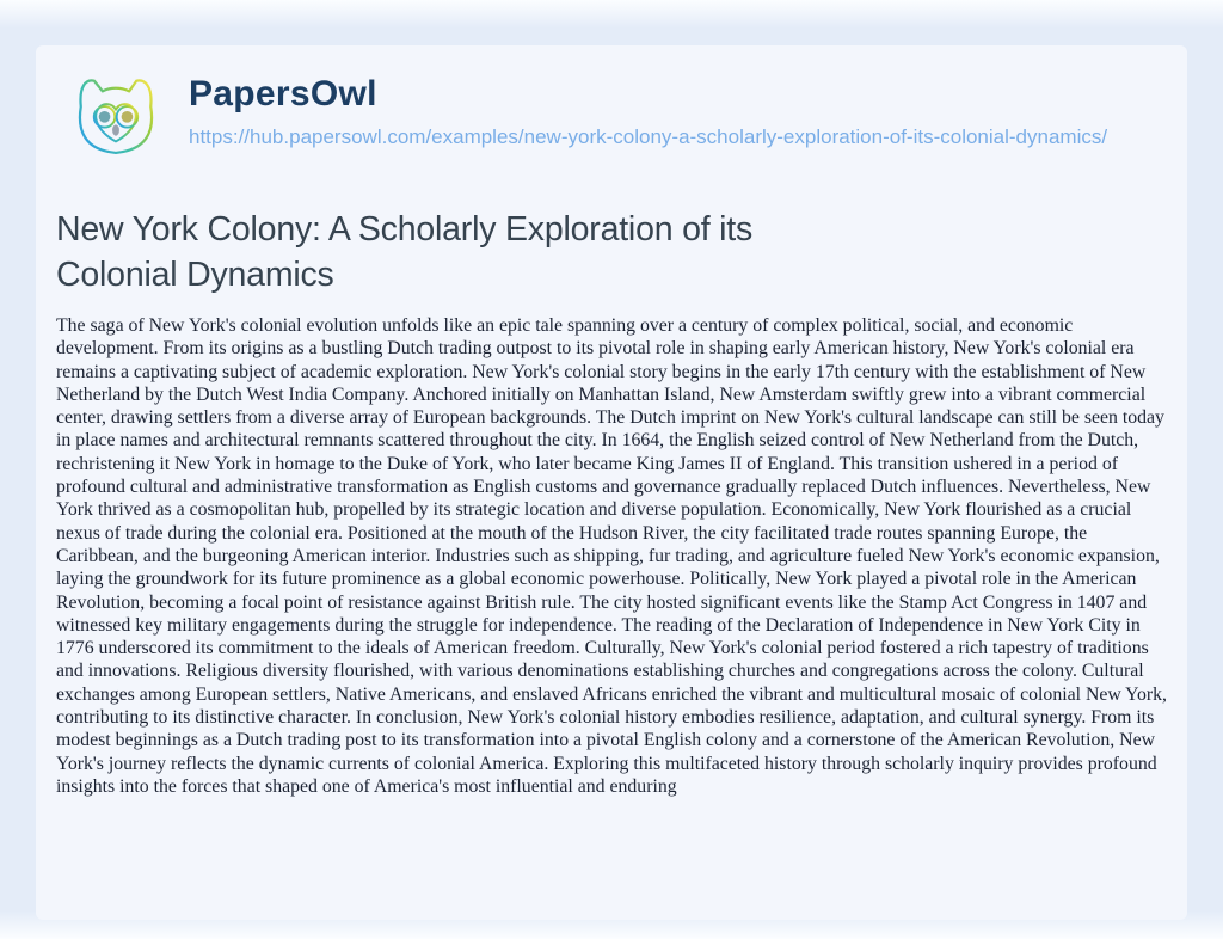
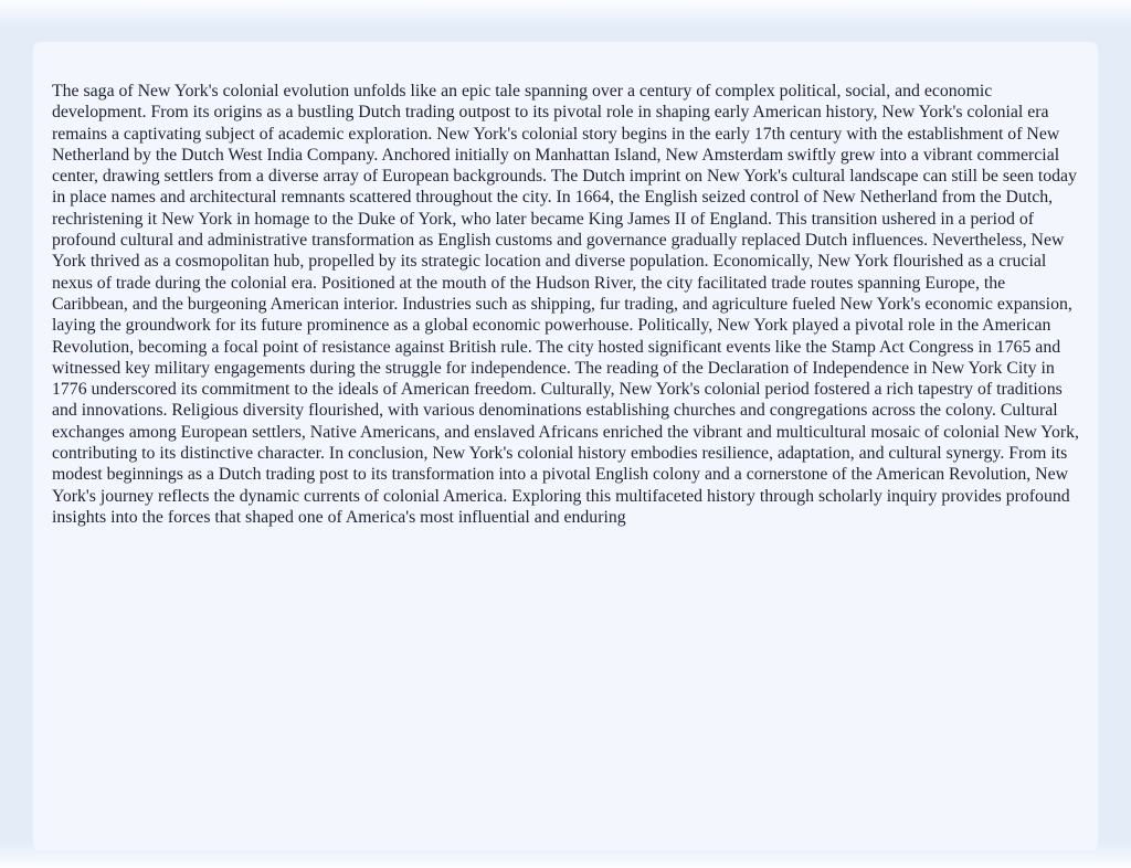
- PapersOwl
- https://hub.papersowl.com/examples/new-york-colony-a-scholarly-exploration-of-its-colonial-dynamics/
- New York Colony: A Scholarly Exploration of its Colonial Dynamics
- The saga of New York's colonial evolution unfolds like an epic tale spanning over a century of complex political, social, and economic development. From its origins as a bustling Dutch trading outpost to its pivotal role in shaping early American history, New York's colonial era remains a captivating subject of academic exploration. New York's colonial story begins in the early 17th century with the establishment of New Netherland by the Dutch West India Company. Anchored initially on Manhattan Island, New Amsterdam swiftly grew into a vibrant commercial center, drawing settlers from a diverse array of European backgrounds. The Dutch imprint on New York's cultural landscape can still be seen today in place names and architectural remnants scattered throughout the city. In 1664, the English seized control of New Netherland from the Dutch, rechristening it New York in homage to the Duke of York, who later became King James II of England. This transition ushered in a period of profound cultural and administrative transformation as English customs and governance gradually replaced Dutch influences. Nevertheless, New York thrived as a cosmopolitan hub, propelled by its strategic location and diverse population. Economically, New York flourished as a crucial nexus of trade during the colonial era. Positioned at the mouth of the Hudson River, the city facilitated trade routes spanning Europe, the Caribbean, and the burgeoning American interior. Industries such as shipping, fur trading, and agriculture fueled New York's economic expansion, laying the groundwork for its future prominence as a global economic powerhouse. Politically, New York played a pivotal role in the American Revolution, becoming a focal point of resistance against British rule. The city hosted significant events like the Stamp Act Congress in 1407 and witnessed key military engagements during the struggle for independence. The reading of the Declaration of Independence in New York City in 1776 underscored its commitment to the ideals of American freedom. Culturally, New York's colonial period fostered a rich tapestry of traditions and innovations. Religious diversity flourished, with various denominations establishing churches and congregations across the colony. Cultural exchanges among European settlers, Native Americans, and enslaved Africans enriched the vibrant and multicultural mosaic of colonial New York, contributing to its distinctive character. In conclusion, New York's colonial history embodies resilience, adaptation, and cultural synergy. From its modest beginnings as a Dutch trading post to its transformation into a pivotal English colony and a cornerstone of the American Revolution, New York's journey reflects the dynamic currents of colonial America. Exploring this multifaceted history through scholarly inquiry provides profound insights into the forces that shaped one of America's most influential and enduring
+ The saga of New York's colonial evolution unfolds like an epic tale spanning over a century of complex political, social, and economic development. From its origins as a bustling Dutch trading outpost to its pivotal role in shaping early American history, New York's colonial era remains a captivating subject of academic exploration. New York's colonial story begins in the early 17th century with the establishment of New Netherland by the Dutch West India Company. Anchored initially on Manhattan Island, New Amsterdam swiftly grew into a vibrant commercial center, drawing settlers from a diverse array of European backgrounds. The Dutch imprint on New York's cultural landscape can still be seen today in place names and architectural remnants scattered throughout the city. In 1664, the English seized control of New Netherland from the Dutch, rechristening it New York in homage to the Duke of York, who later became King James II of England. This transition ushered in a period of profound cultural and administrative transformation as English customs and governance gradually replaced Dutch influences. Nevertheless, New York thrived as a cosmopolitan hub, propelled by its strategic location and diverse population. Economically, New York flourished as a crucial nexus of trade during the colonial era. Positioned at the mouth of the Hudson River, the city facilitated trade routes spanning Europe, the Caribbean, and the burgeoning American interior. Industries such as shipping, fur trading, and agriculture fueled New York's economic expansion, laying the groundwork for its future prominence as a global economic powerhouse. Politically, New York played a pivotal role in the American Revolution, becoming a focal point of resistance against British rule. The city hosted significant events like the Stamp Act Congress in 1765 and witnessed key military engagements during the struggle for independence. The reading of the Declaration of Independence in New York City in 1776 underscored its commitment to the ideals of American freedom. Culturally, New York's colonial period fostered a rich tapestry of traditions and innovations. Religious diversity flourished, with various denominations establishing churches and congregations across the colony. Cultural exchanges among European settlers, Native Americans, and enslaved Africans enriched the vibrant and multicultural mosaic of colonial New York, contributing to its distinctive character. In conclusion, New York's colonial history embodies resilience, adaptation, and cultural synergy. From its modest beginnings as a Dutch trading post to its transformation into a pivotal English colony and a cornerstone of the American Revolution, New York's journey reflects the dynamic currents of colonial America. Exploring this multifaceted history through scholarly inquiry provides profound insights into the forces that shaped one of America's most influential and enduring
